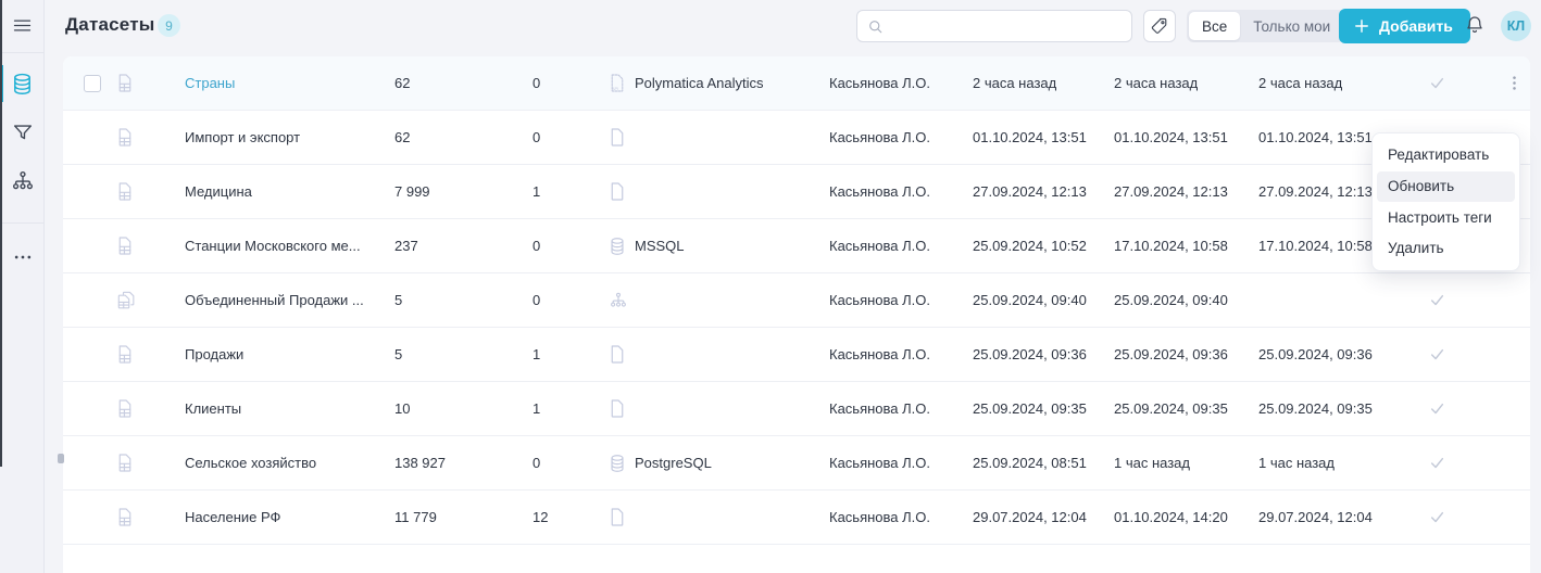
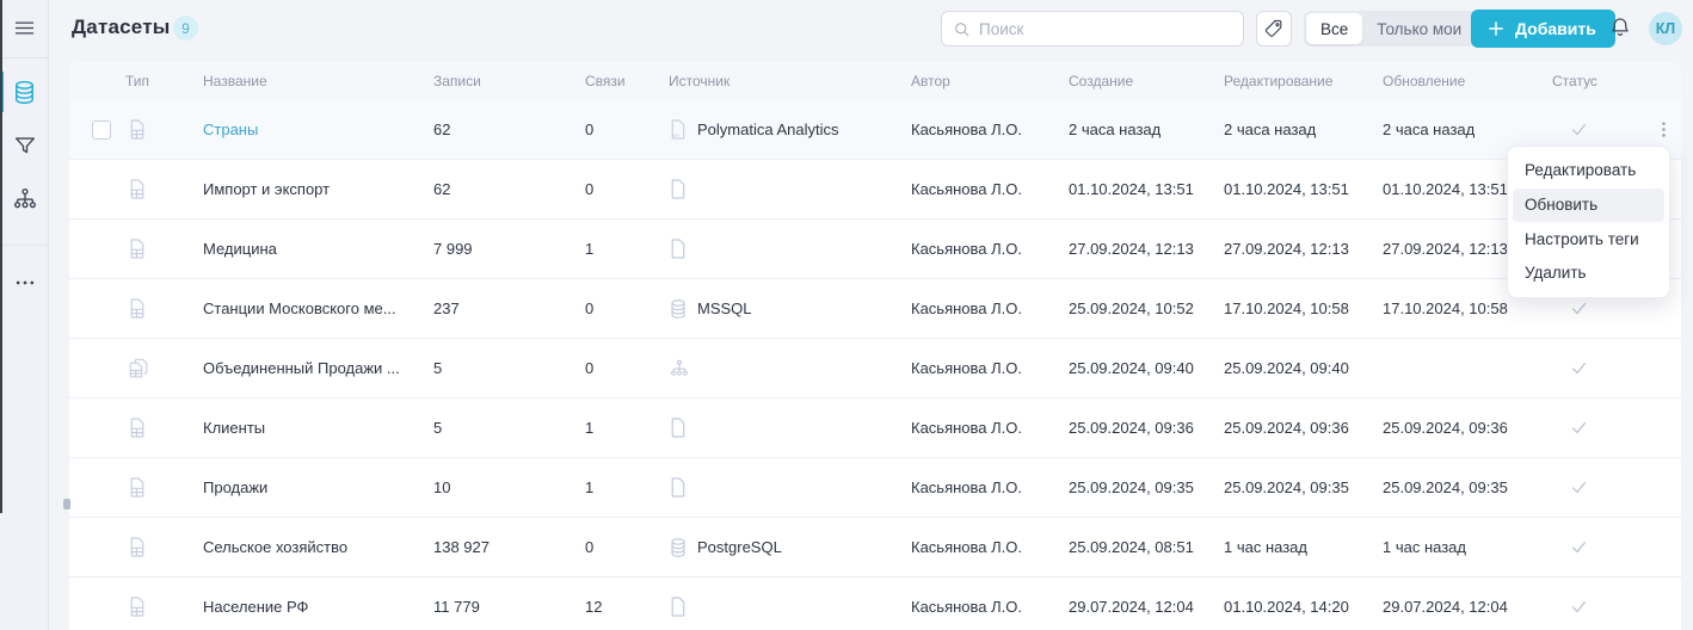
  Датасеты
  9
+ Поиск
  Все
  Только мои
  Добавить
  КЛ
+ Тип
+ Название
+ Записи
+ Связи
+ Источник
+ Автор
+ Создание
+ Редактирование
+ Обновление
+ Статус
  Страны
  62
  0
  Polymatica Analytics
  Касьянова Л.О.
  2 часа назад
  2 часа назад
  2 часа назад
  Импорт и экспорт
  62
  0
  Касьянова Л.О.
  01.10.2024, 13:51
  01.10.2024, 13:51
  01.10.2024, 13:51
  Медицина
  7 999
  1
  Касьянова Л.О.
  27.09.2024, 12:13
  27.09.2024, 12:13
  27.09.2024, 12:13
  Станции Московского ме...
  237
  0
  MSSQL
  Касьянова Л.О.
  25.09.2024, 10:52
  17.10.2024, 10:58
  17.10.2024, 10:58
  Объединенный Продажи ...
  5
  0
  Касьянова Л.О.
  25.09.2024, 09:40
  25.09.2024, 09:40
- Продажи
+ Клиенты
  5
  1
  Касьянова Л.О.
  25.09.2024, 09:36
  25.09.2024, 09:36
  25.09.2024, 09:36
- Клиенты
+ Продажи
  10
  1
  Касьянова Л.О.
  25.09.2024, 09:35
  25.09.2024, 09:35
  25.09.2024, 09:35
  Сельское хозяйство
  138 927
  0
  PostgreSQL
  Касьянова Л.О.
  25.09.2024, 08:51
  1 час назад
  1 час назад
  Население РФ
  11 779
  12
  Касьянова Л.О.
  29.07.2024, 12:04
  01.10.2024, 14:20
  29.07.2024, 12:04
  Редактировать
  Обновить
  Настроить теги
  Удалить
